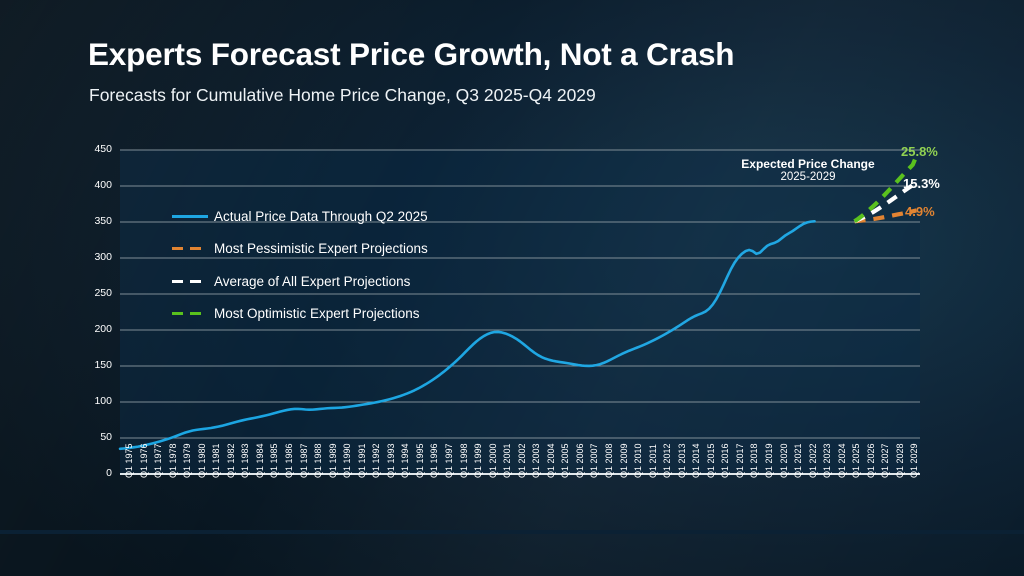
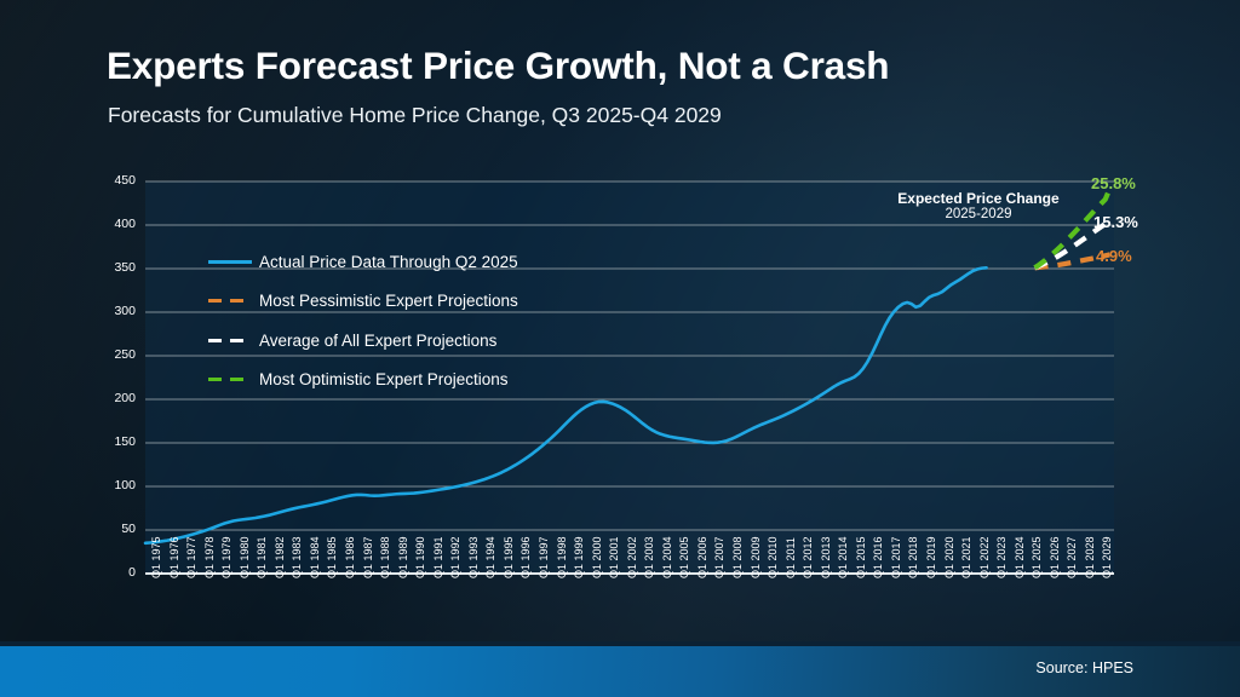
+ Source: HPES
